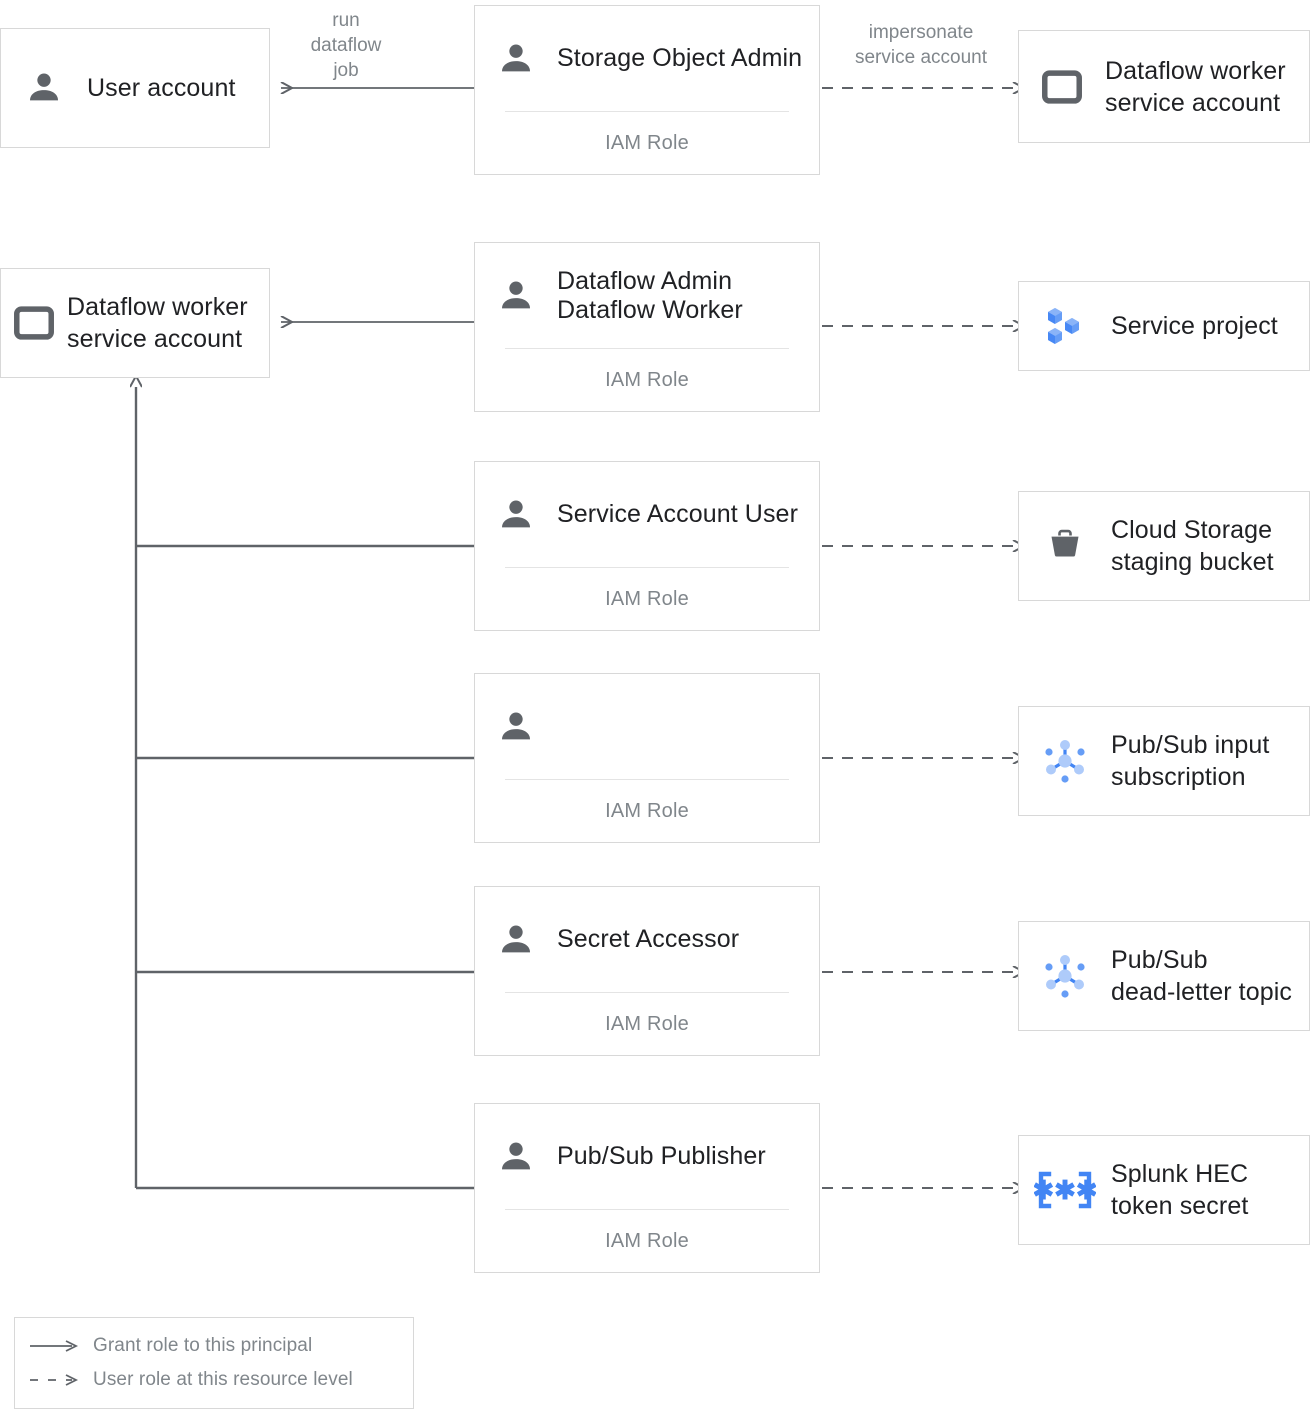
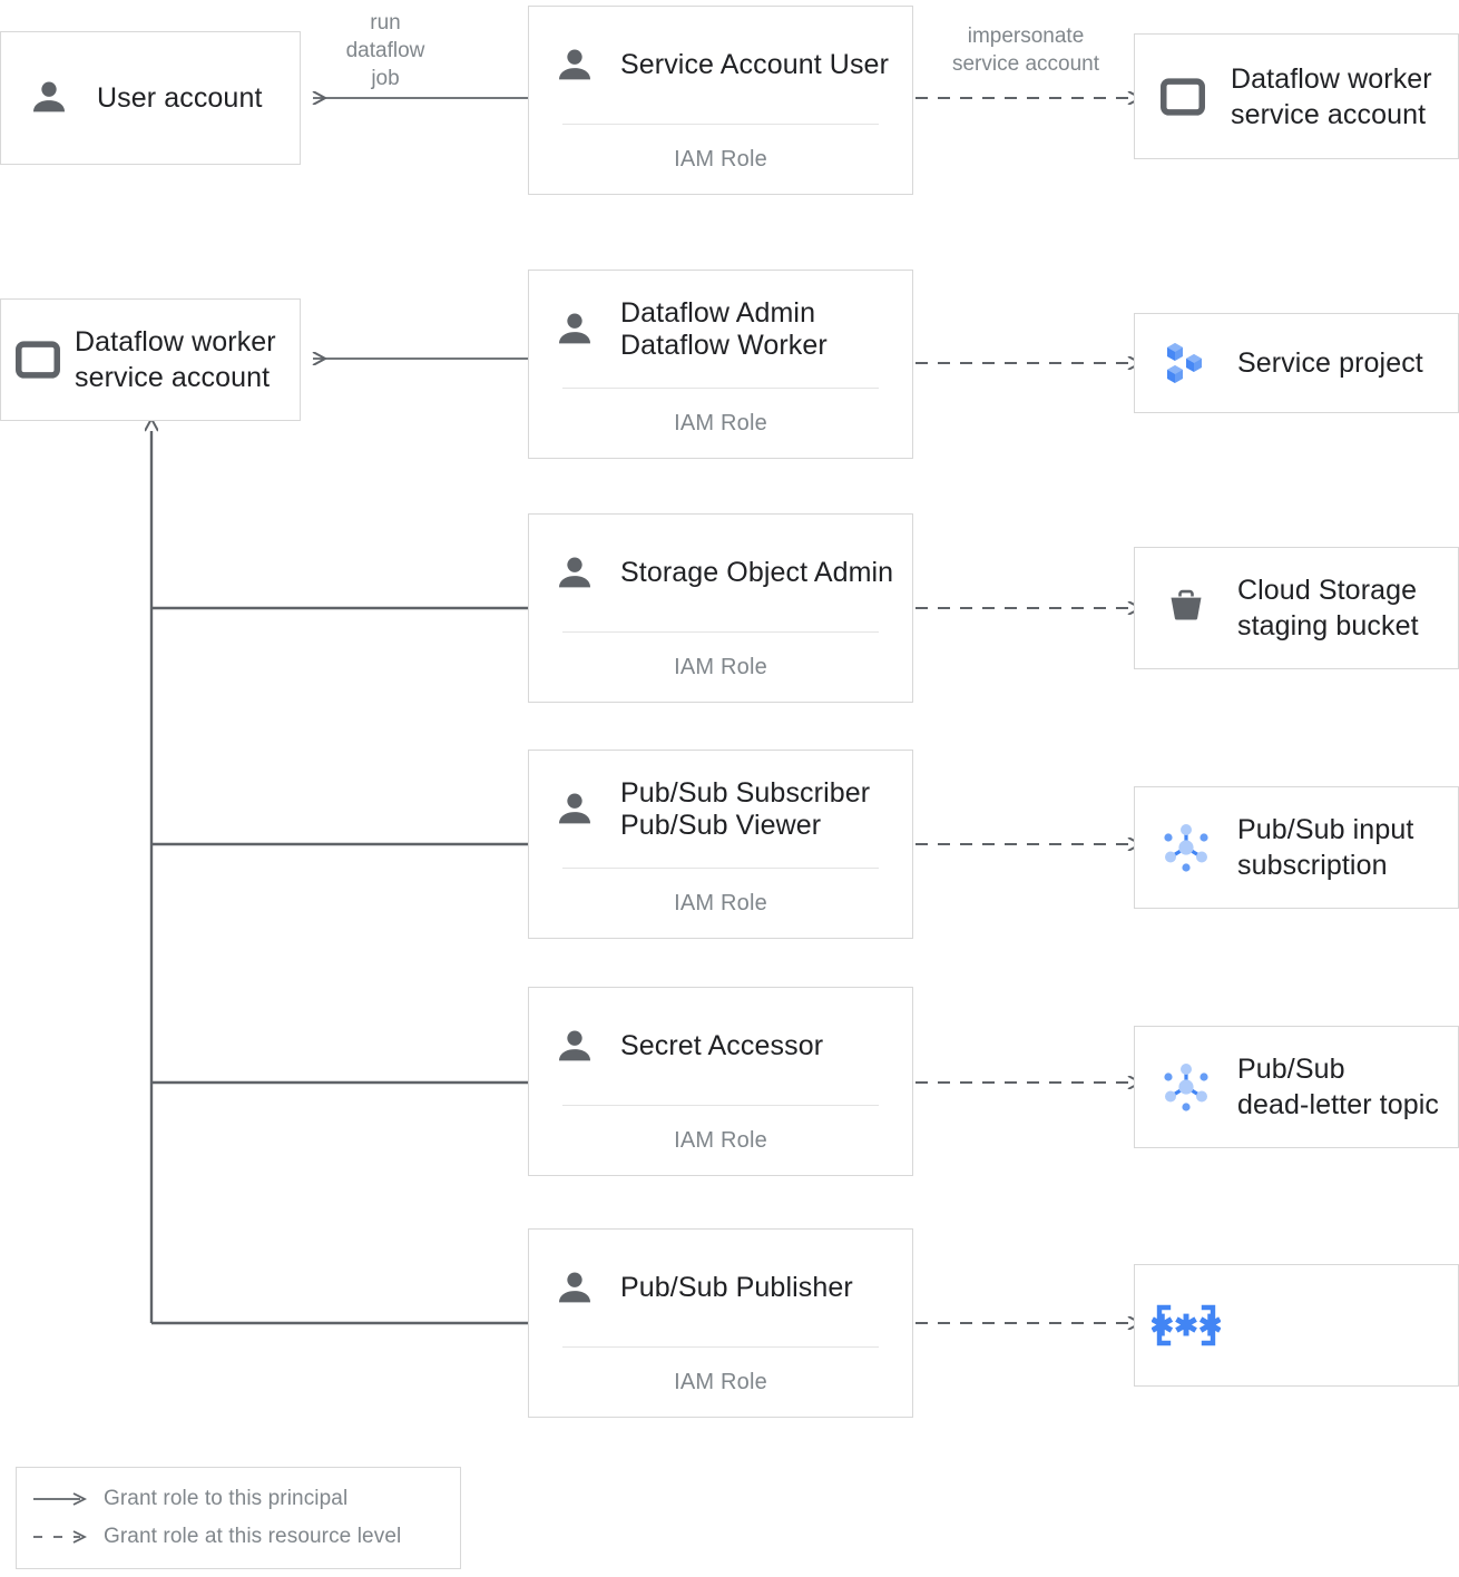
  run
  dataflow
  job
  impersonate
  service account
  User account
  Dataflow worker
  service account
- Storage Object Admin
+ Service Account User
  IAM Role
  Dataflow Admin
  Dataflow Worker
  IAM Role
- Service Account User
+ Storage Object Admin
  IAM Role
+ Pub/Sub Subscriber
+ Pub/Sub Viewer
  IAM Role
  Secret Accessor
  IAM Role
  Pub/Sub Publisher
  IAM Role
  Dataflow worker
  service account
  Service project
  Cloud Storage
  staging bucket
  Pub/Sub input
  subscription
  Pub/Sub
  dead-letter topic
  ✱✱✱
- Splunk HEC
- token secret
  Grant role to this principal
- User role at this resource level
+ Grant role at this resource level
